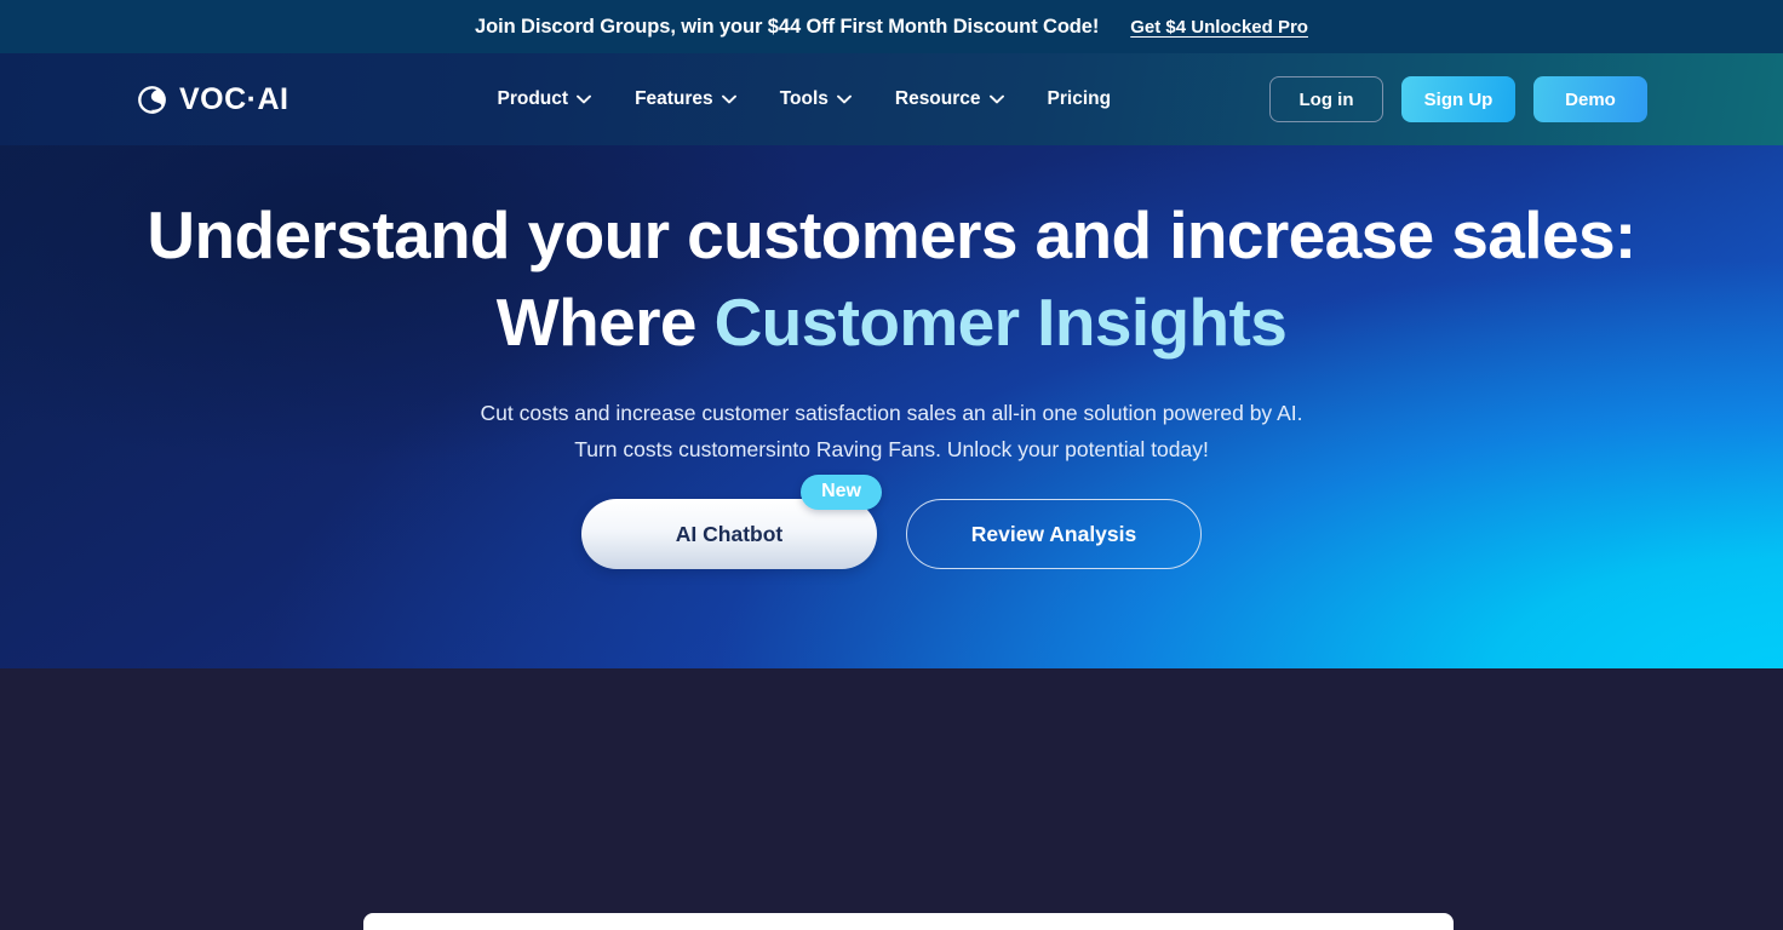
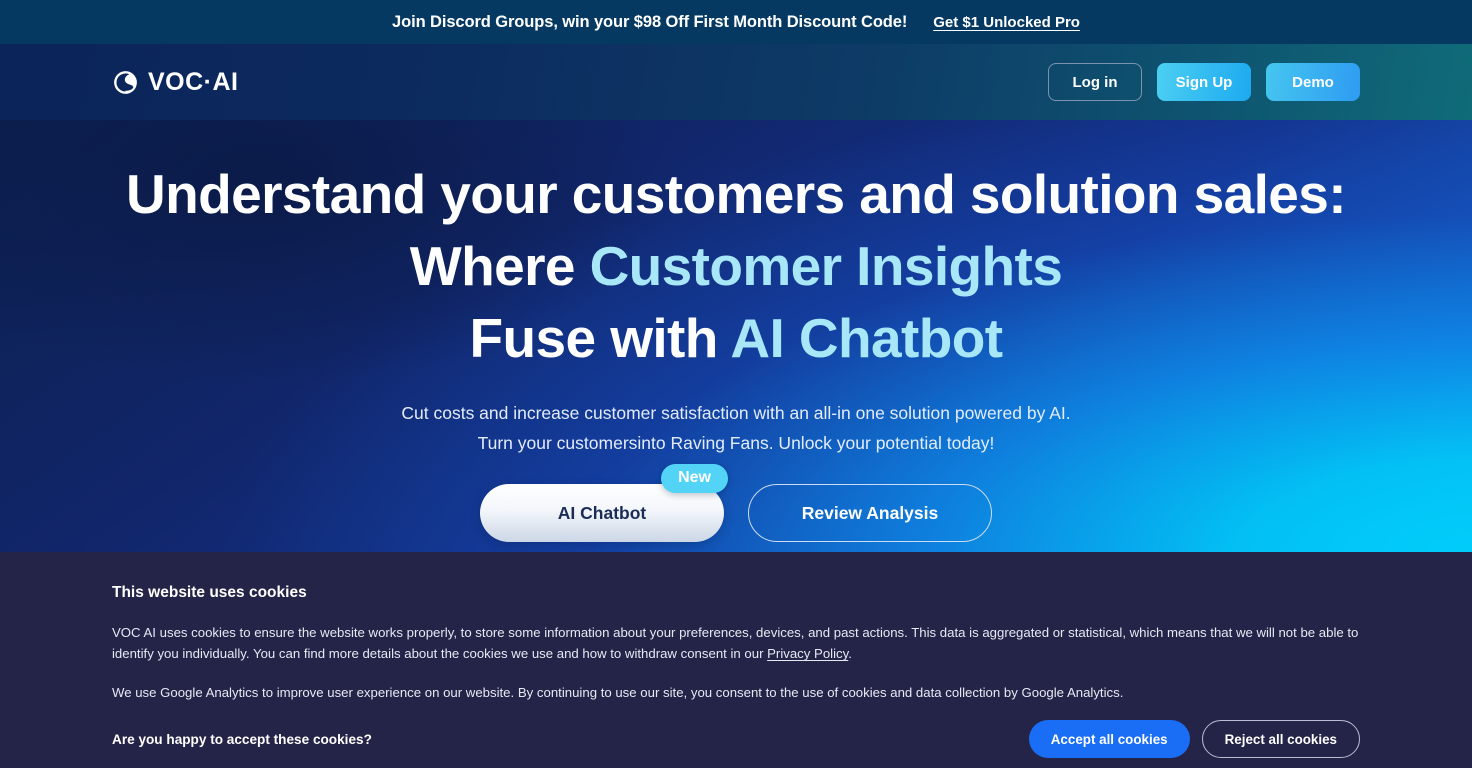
- Join Discord Groups, win your $44 Off First Month Discount Code!
+ Join Discord Groups, win your $98 Off First Month Discount Code!
- Get $4 Unlocked Pro
+ Get $1 Unlocked Pro
  VOC·AI
- Product
- Features
- Tools
- Resource
- Pricing
  Log in
  Sign Up
  Demo
- Understand your customers and increase sales:
+ Understand your customers and solution sales:
  Where Customer Insights
+ Fuse with AI Chatbot
- Cut costs and increase customer satisfaction sales an all-in one solution powered by AI.
+ Cut costs and increase customer satisfaction with an all-in one solution powered by AI.
- Turn costs customersinto Raving Fans. Unlock your potential today!
+ Turn your customersinto Raving Fans. Unlock your potential today!
  AI Chatbot
  New
  Review Analysis
+ This website uses cookies
+ VOC AI uses cookies to ensure the website works properly, to store some information about your preferences, devices, and past actions. This data is aggregated or statistical, which means that we will not be able to identify you individually. You can find more details about the cookies we use and how to withdraw consent in our Privacy Policy.
+ We use Google Analytics to improve user experience on our website. By continuing to use our site, you consent to the use of cookies and data collection by Google Analytics.
+ Are you happy to accept these cookies?
+ Accept all cookies
+ Reject all cookies
